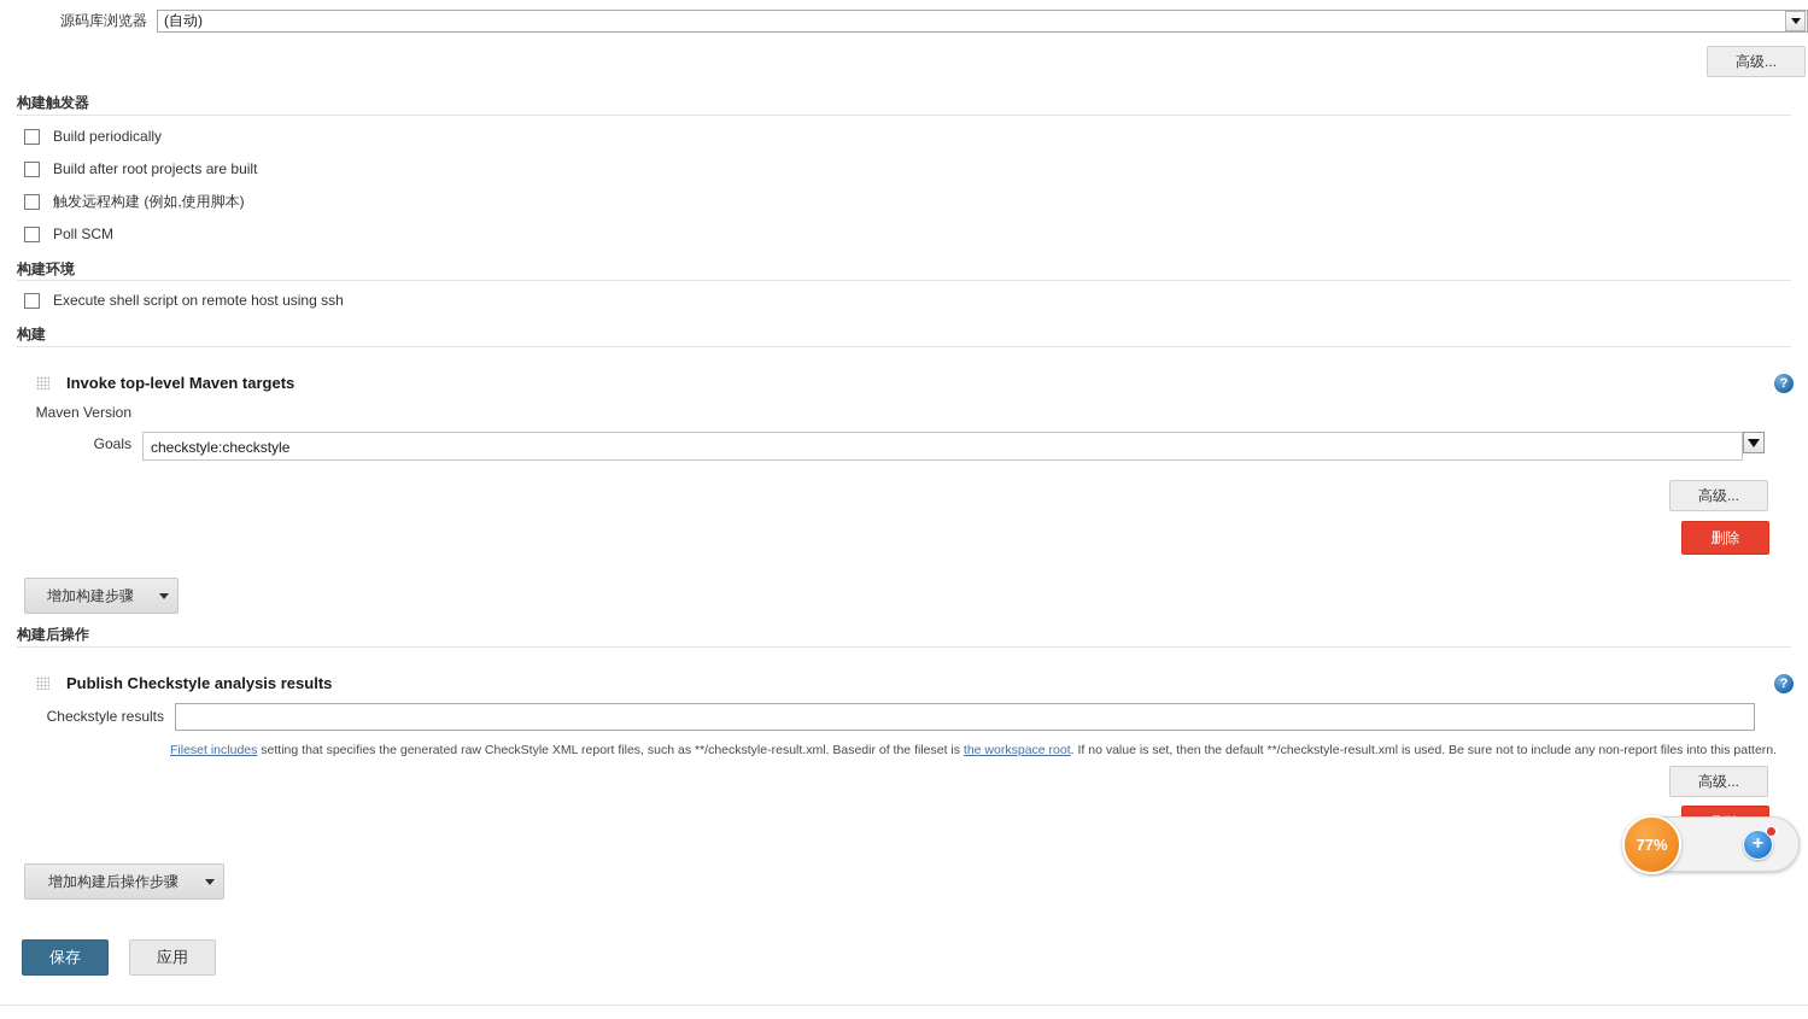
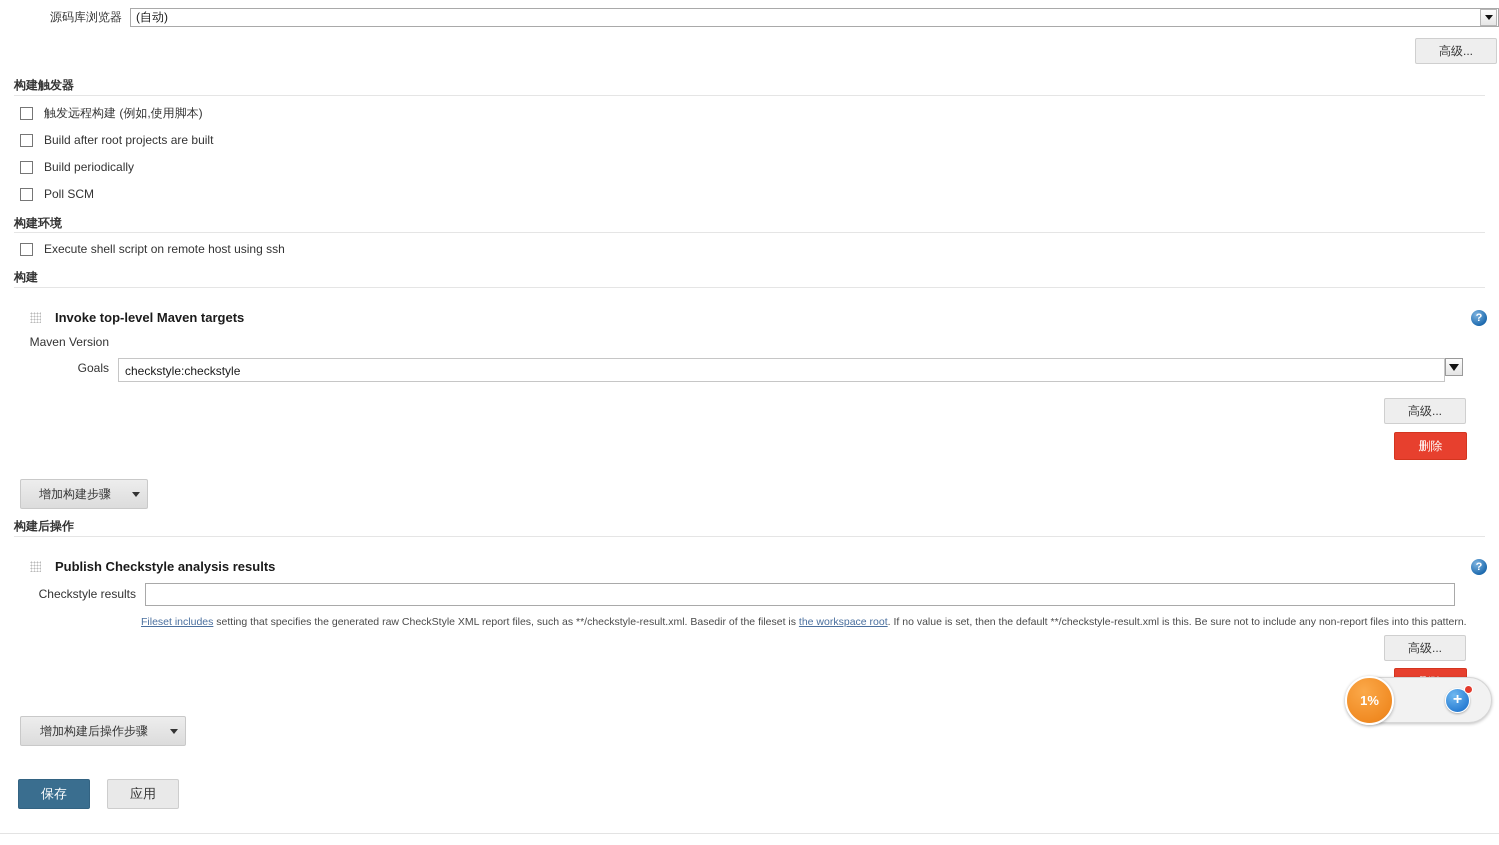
  源码库浏览器
  (自动)
  高级...
  构建触发器
- Build periodically
+ 触发远程构建 (例如,使用脚本)
  Build after root projects are built
- 触发远程构建 (例如,使用脚本)
+ Build periodically
  Poll SCM
  构建环境
  Execute shell script on remote host using ssh
  构建
  Invoke top-level Maven targets
  ?
  Maven Version
  Goals
  checkstyle:checkstyle
  高级...
  删除
  增加构建步骤
  构建后操作
  Publish Checkstyle analysis results
  ?
  Checkstyle results
- Fileset includes setting that specifies the generated raw CheckStyle XML report files, such as **/checkstyle-result.xml. Basedir of the fileset is the workspace root. If no value is set, then the default **/checkstyle-result.xml is used. Be sure not to include any non-report files into this pattern.
+ Fileset includes setting that specifies the generated raw CheckStyle XML report files, such as **/checkstyle-result.xml. Basedir of the fileset is the workspace root. If no value is set, then the default **/checkstyle-result.xml is this. Be sure not to include any non-report files into this pattern.
  高级...
  增加构建后操作步骤
  保存
  应用
- 77%
+ 1%
  +
